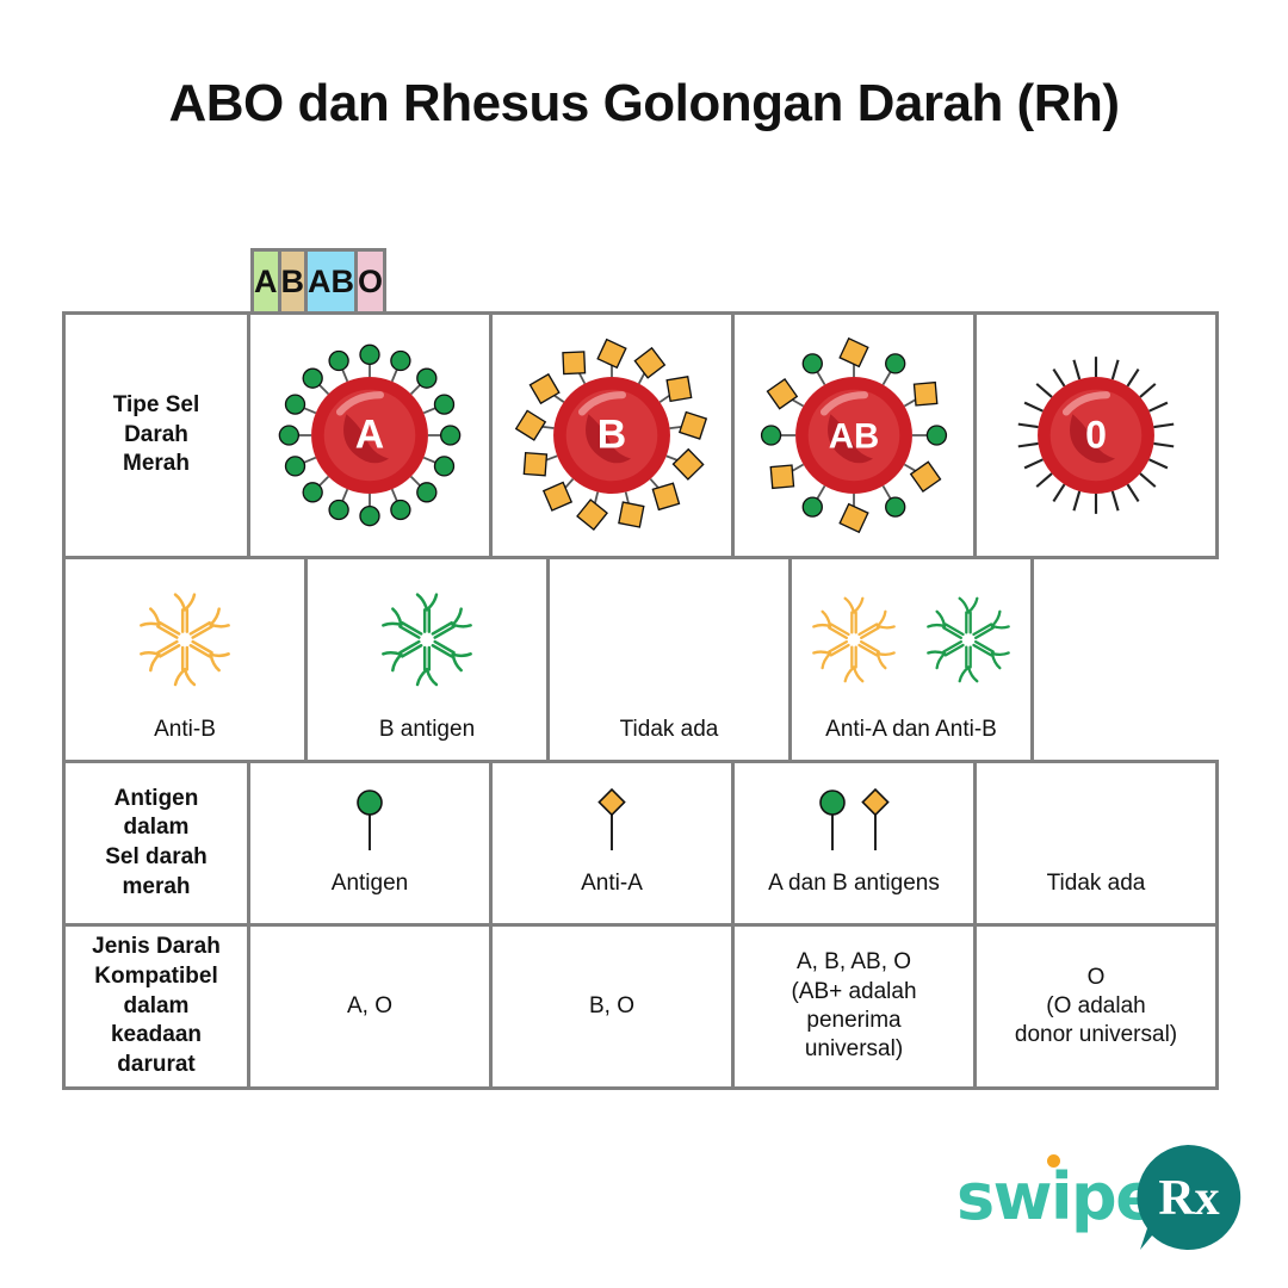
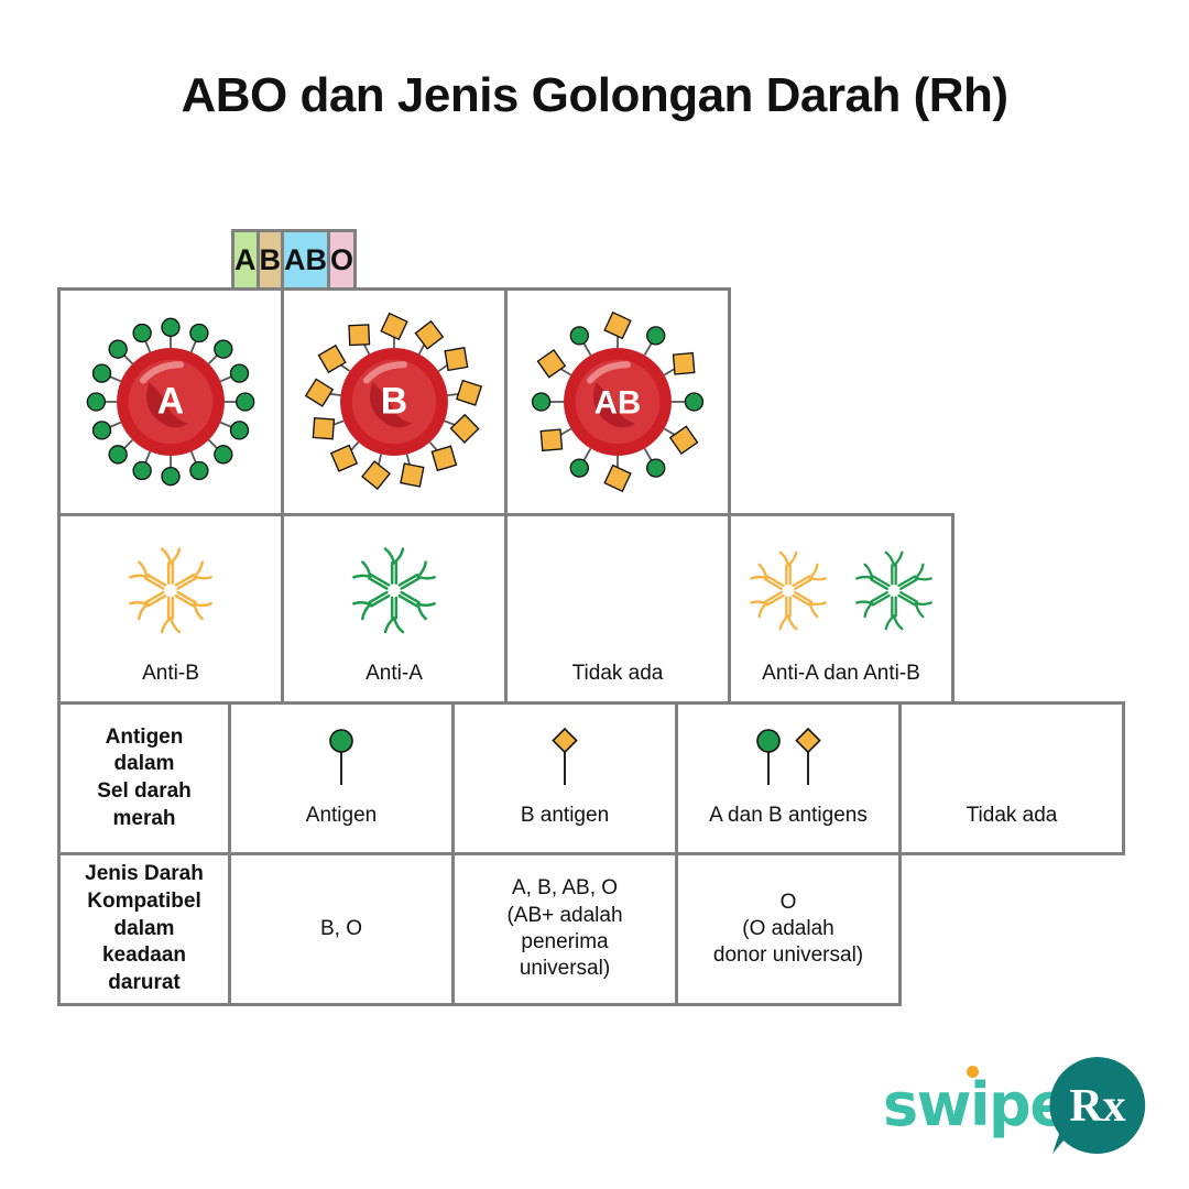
- ABO dan Rhesus Golongan Darah (Rh)
+ ABO dan Jenis Golongan Darah (Rh)
  A
  B
  AB
  O
- Tipe Sel
- Darah
- Merah
  A
  B
  AB
- 0
  Anti-B
- B antigen
+ Anti-A
  Tidak ada
  Anti-A dan Anti-B
  Antigen
  dalam
  Sel darah
  merah
  Antigen
- Anti-A
+ B antigen
  A dan B antigens
  Tidak ada
  Jenis Darah
  Kompatibel
  dalam
  keadaan
  darurat
- A, O
  B, O
  A, B, AB, O
  (AB+ adalah
  penerima
  universal)
  O
  (O adalah
  donor universal)
  swipe
  Rx
